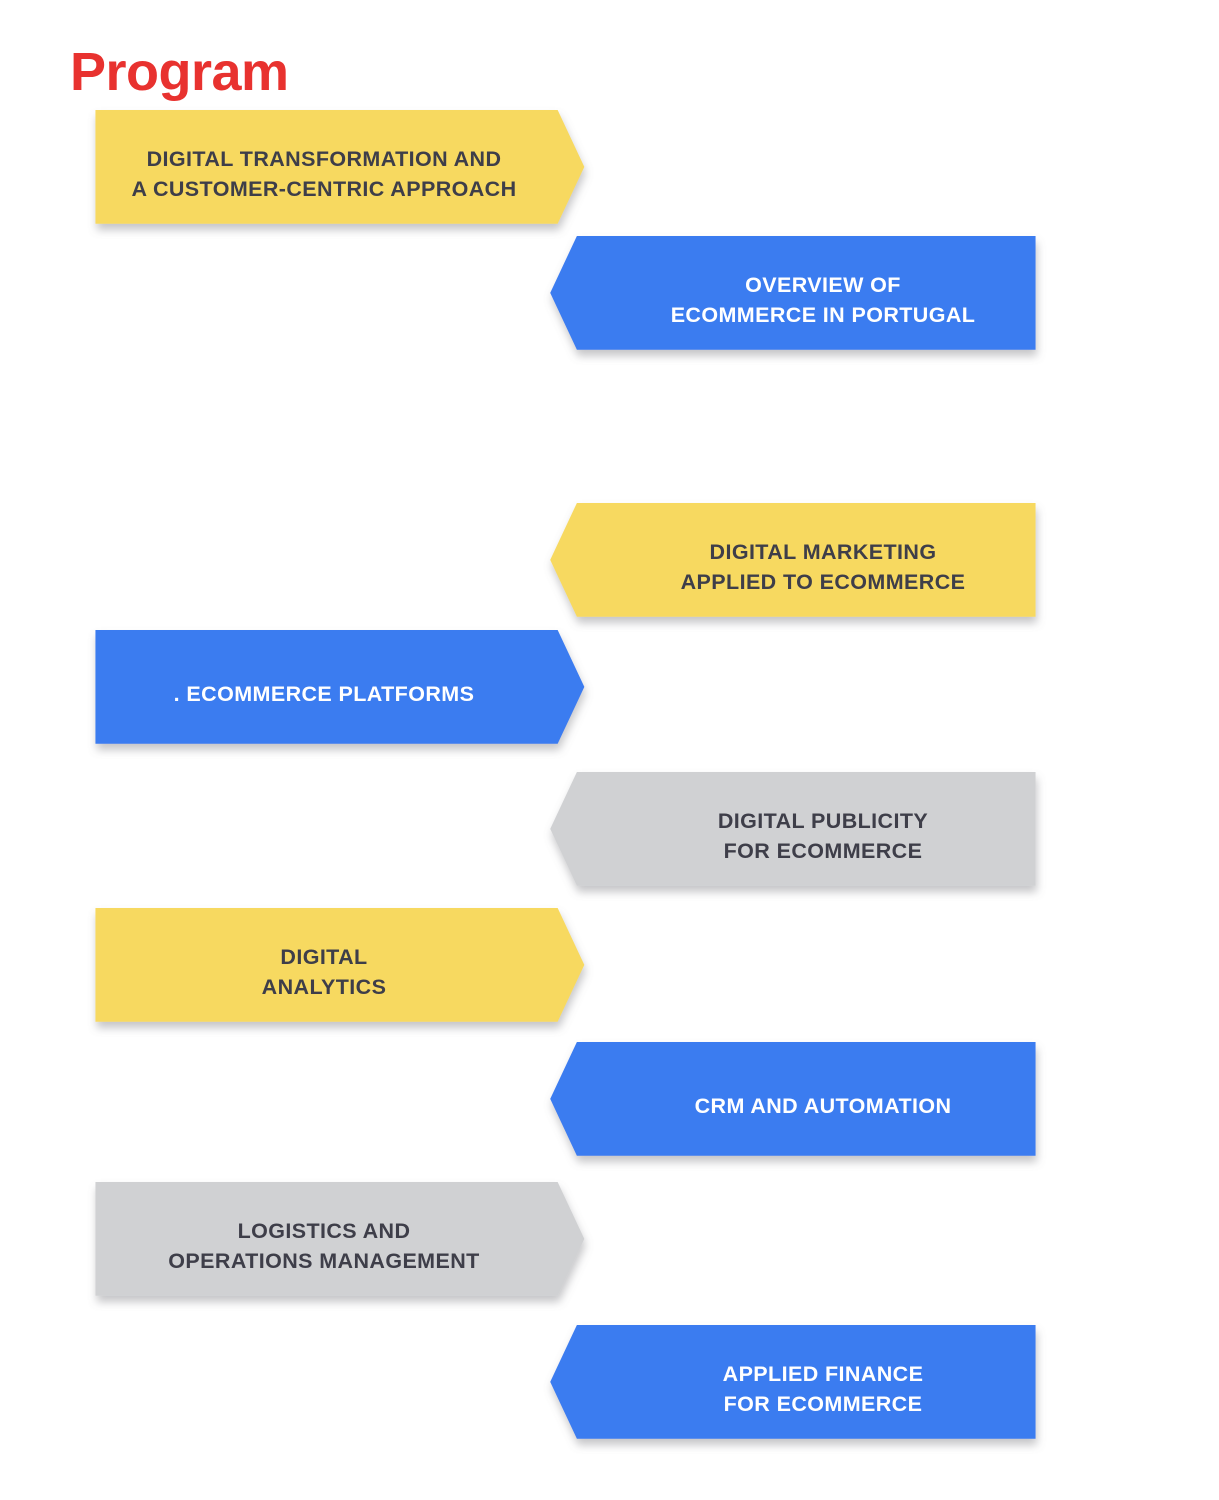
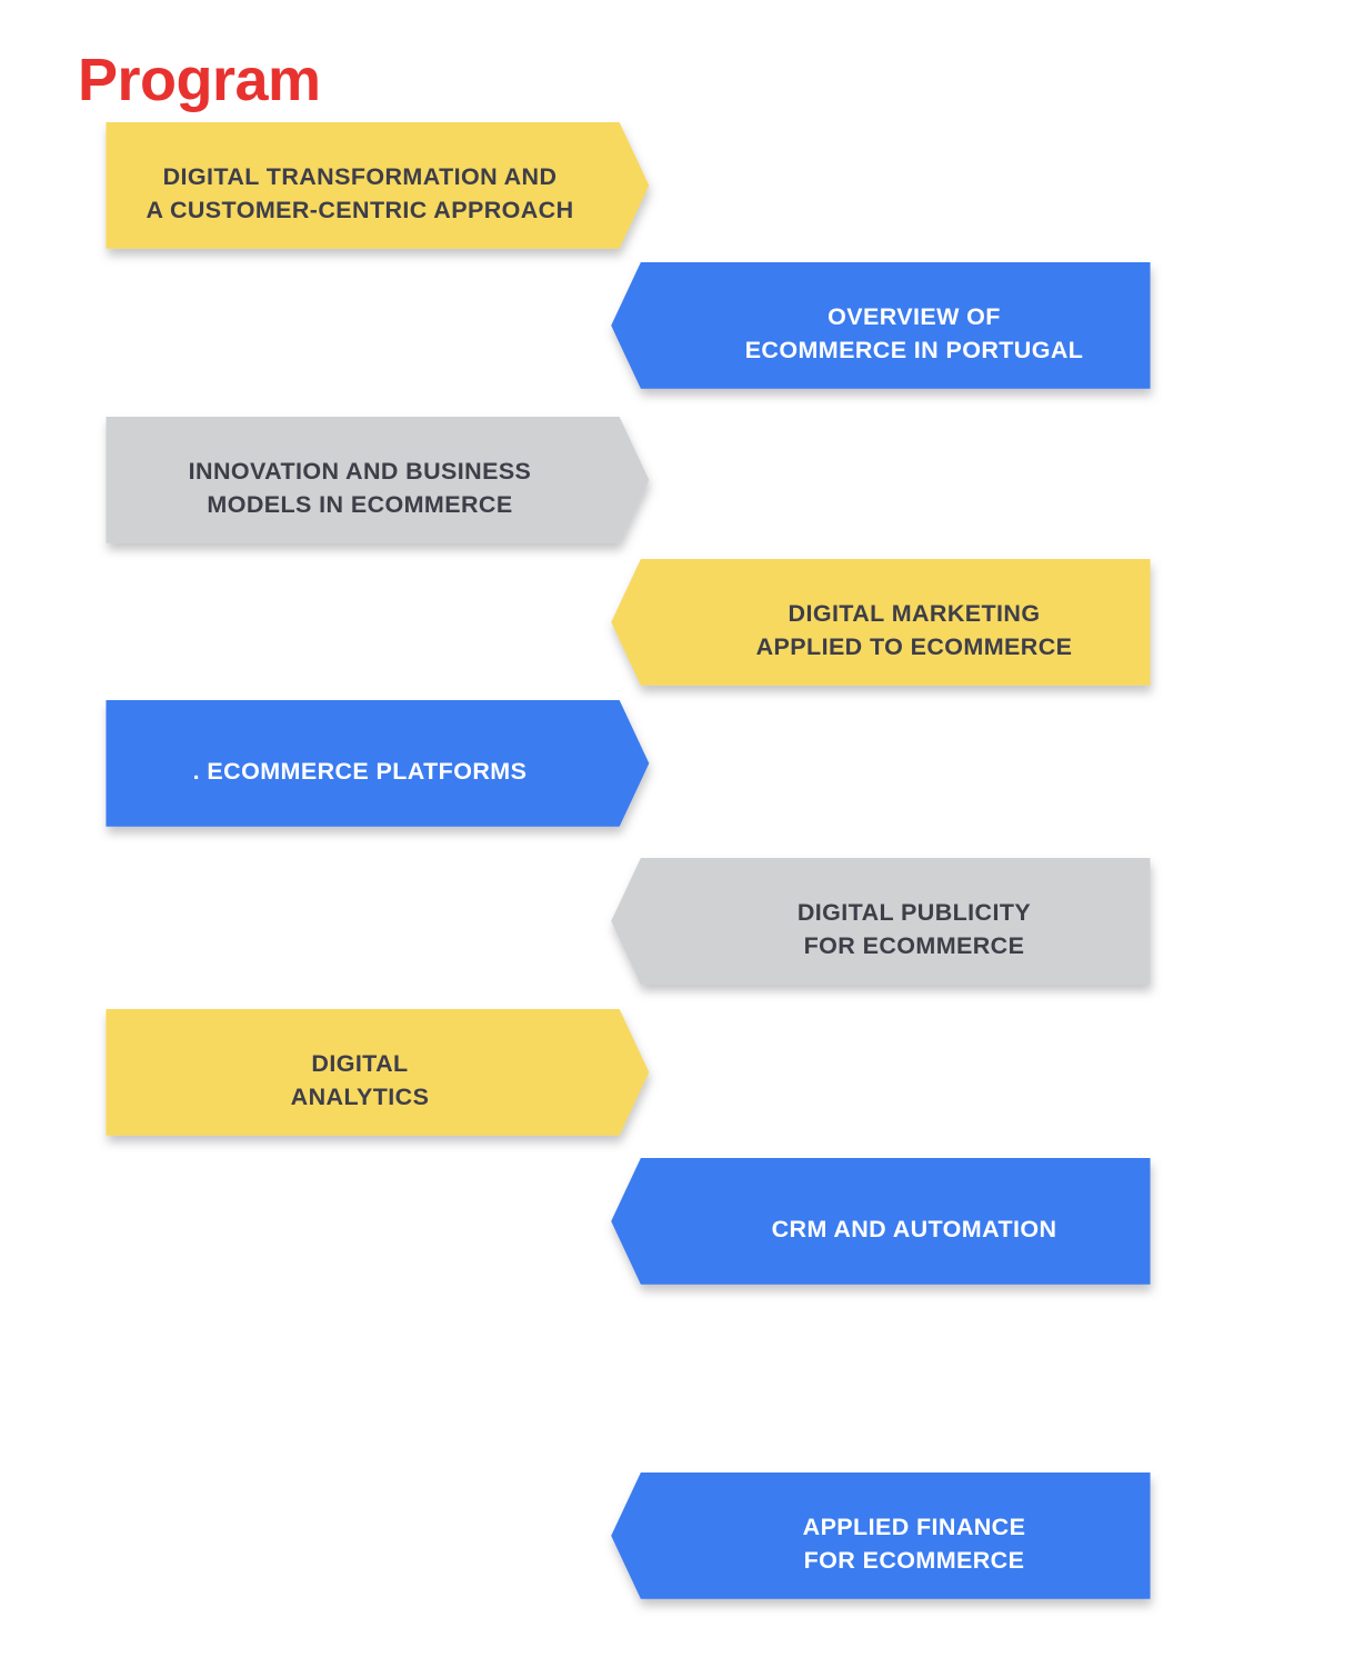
  Program
  DIGITAL TRANSFORMATION AND
  A CUSTOMER-CENTRIC APPROACH
  OVERVIEW OF
  ECOMMERCE IN PORTUGAL
+ INNOVATION AND BUSINESS
+ MODELS IN ECOMMERCE
  DIGITAL MARKETING
  APPLIED TO ECOMMERCE
  . ECOMMERCE PLATFORMS
  DIGITAL PUBLICITY
  FOR ECOMMERCE
  DIGITAL
  ANALYTICS
  CRM AND AUTOMATION
- LOGISTICS AND
- OPERATIONS MANAGEMENT
  APPLIED FINANCE
  FOR ECOMMERCE
